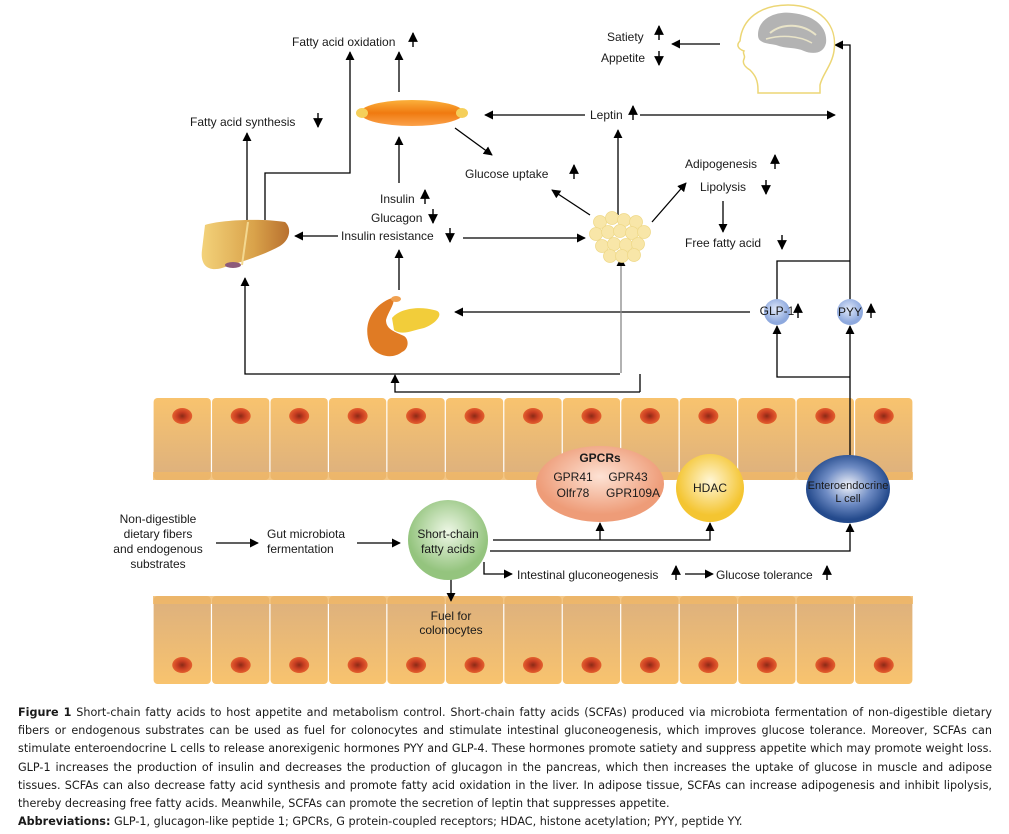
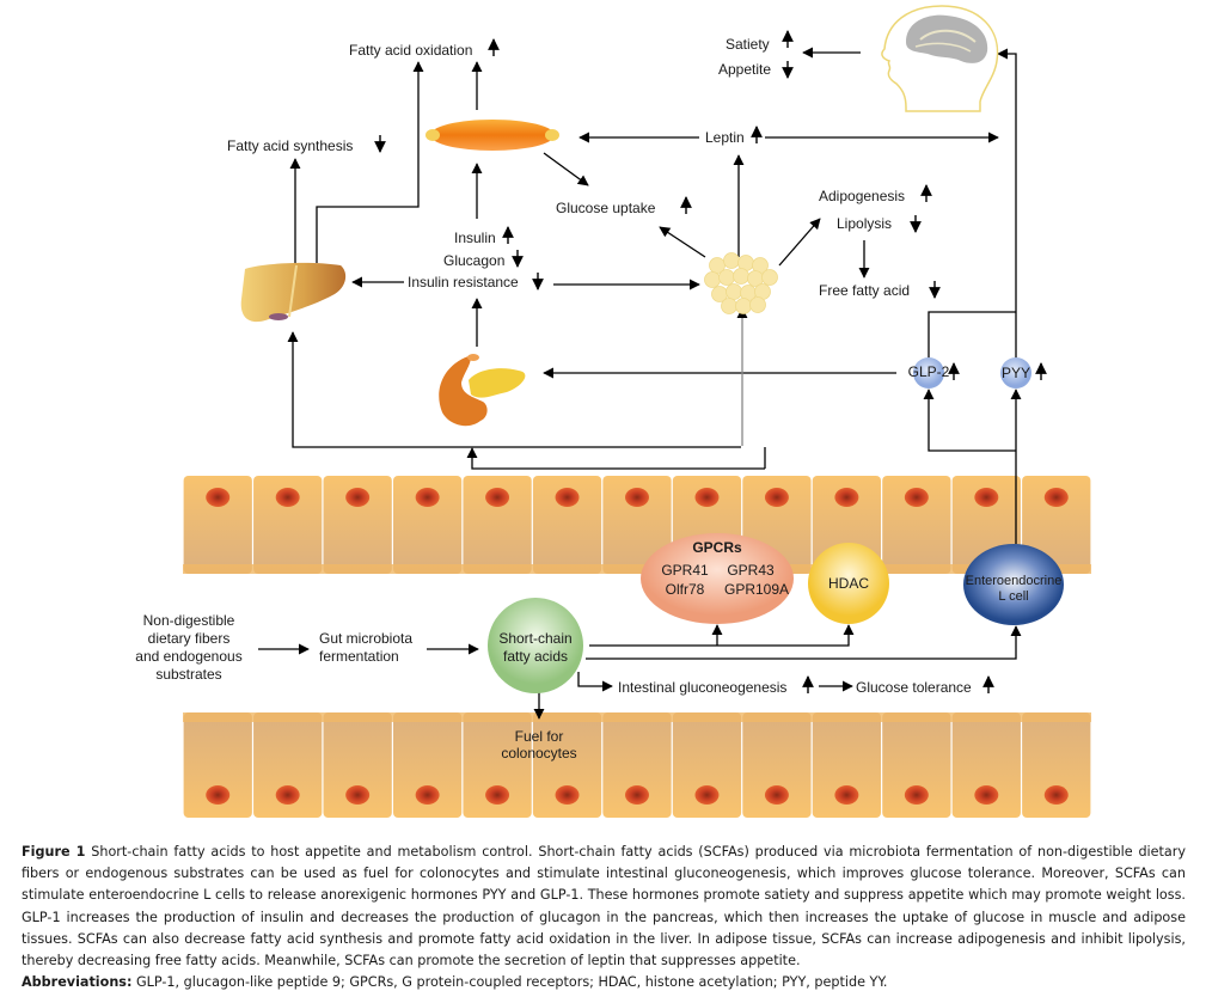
- GLP-1
+ GLP-2
  PYY
  GPCRs
  GPR41
  GPR43
  Olfr78
  GPR109A
  HDAC
  Enteroendocrine
  L cell
  Short-chain
  fatty acids
  Fatty acid oxidation
  Fatty acid synthesis
  Satiety
  Appetite
  Leptin
  Glucose uptake
  Adipogenesis
  Lipolysis
  Free fatty acid
  Insulin
  Glucagon
  Insulin resistance
  Non-digestible
  dietary fibers
  and endogenous
  substrates
  Gut microbiota
  fermentation
  Intestinal gluconeogenesis
  Glucose tolerance
  Fuel for
  colonocytes
- Figure 1 Short-chain fatty acids to host appetite and metabolism control. Short-chain fatty acids (SCFAs) produced via microbiota fermentation of non-digestible dietary fibers or endogenous substrates can be used as fuel for colonocytes and stimulate intestinal gluconeogenesis, which improves glucose tolerance. Moreover, SCFAs can stimulate enteroendocrine L cells to release anorexigenic hormones PYY and GLP-4. These hormones promote satiety and suppress appetite which may promote weight loss. GLP-1 increases the production of insulin and decreases the production of glucagon in the pancreas, which then increases the uptake of glucose in muscle and adipose tissues. SCFAs can also decrease fatty acid synthesis and promote fatty acid oxidation in the liver. In adipose tissue, SCFAs can increase adipogenesis and inhibit lipolysis, thereby decreasing free fatty acids. Meanwhile, SCFAs can promote the secretion of leptin that suppresses appetite.
+ Figure 1 Short-chain fatty acids to host appetite and metabolism control. Short-chain fatty acids (SCFAs) produced via microbiota fermentation of non-digestible dietary fibers or endogenous substrates can be used as fuel for colonocytes and stimulate intestinal gluconeogenesis, which improves glucose tolerance. Moreover, SCFAs can stimulate enteroendocrine L cells to release anorexigenic hormones PYY and GLP-1. These hormones promote satiety and suppress appetite which may promote weight loss. GLP-1 increases the production of insulin and decreases the production of glucagon in the pancreas, which then increases the uptake of glucose in muscle and adipose tissues. SCFAs can also decrease fatty acid synthesis and promote fatty acid oxidation in the liver. In adipose tissue, SCFAs can increase adipogenesis and inhibit lipolysis, thereby decreasing free fatty acids. Meanwhile, SCFAs can promote the secretion of leptin that suppresses appetite.
- Abbreviations: GLP-1, glucagon-like peptide 1; GPCRs, G protein-coupled receptors; HDAC, histone acetylation; PYY, peptide YY.
+ Abbreviations: GLP-1, glucagon-like peptide 9; GPCRs, G protein-coupled receptors; HDAC, histone acetylation; PYY, peptide YY.
